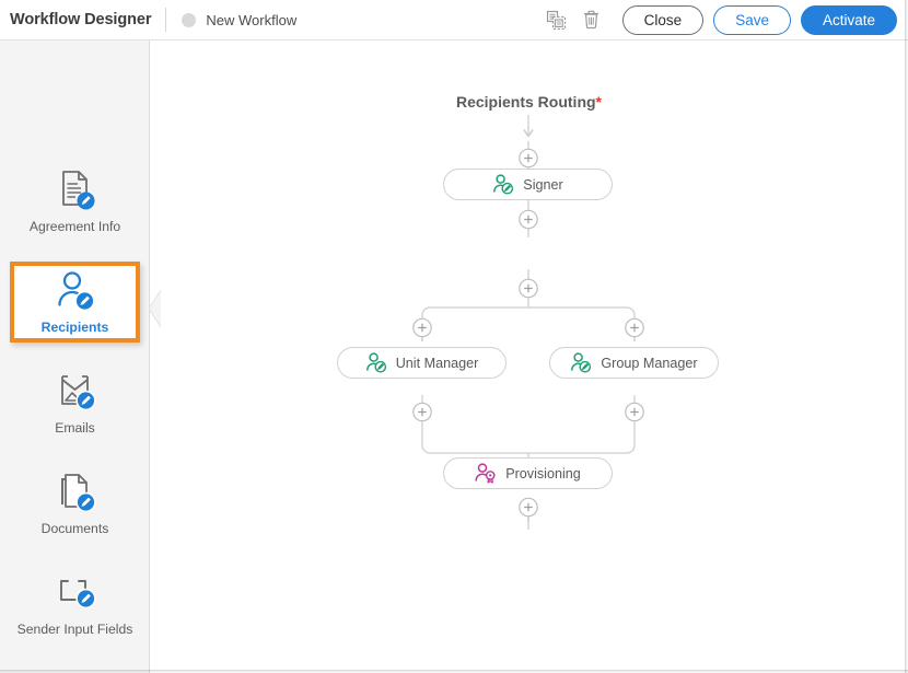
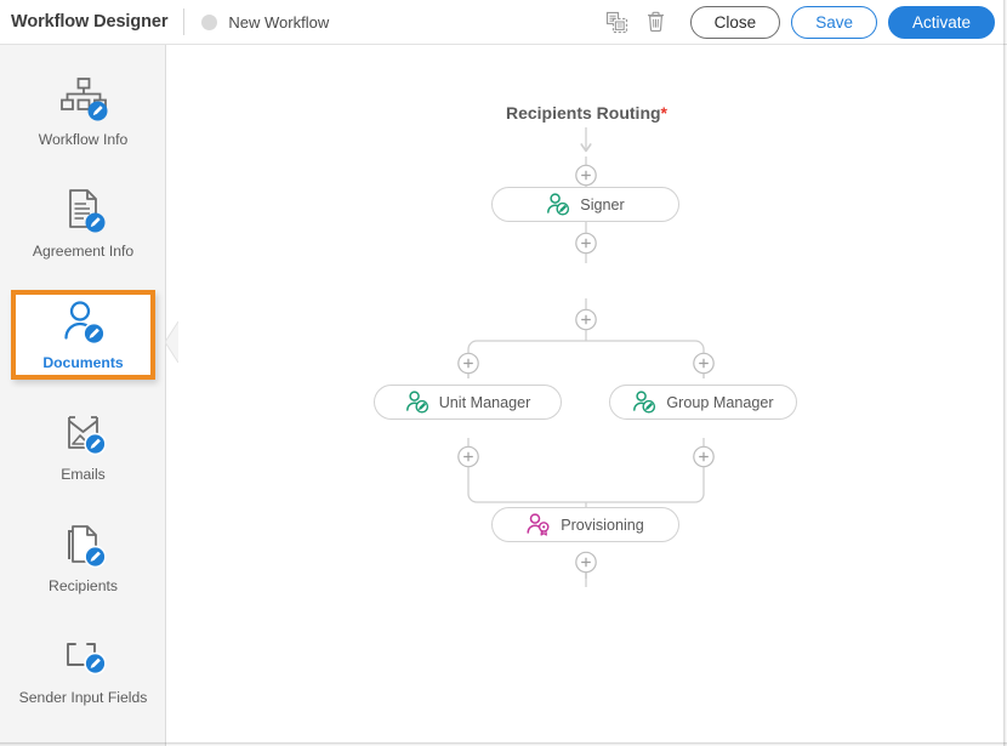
  Workflow Designer
  New Workflow
  Close
  Save
  Activate
+ Workflow Info
  Agreement Info
- Recipients
+ Documents
  Emails
- Documents
+ Recipients
  Sender Input Fields
  Recipients Routing*
  Signer
  Unit Manager
  Group Manager
  Provisioning
